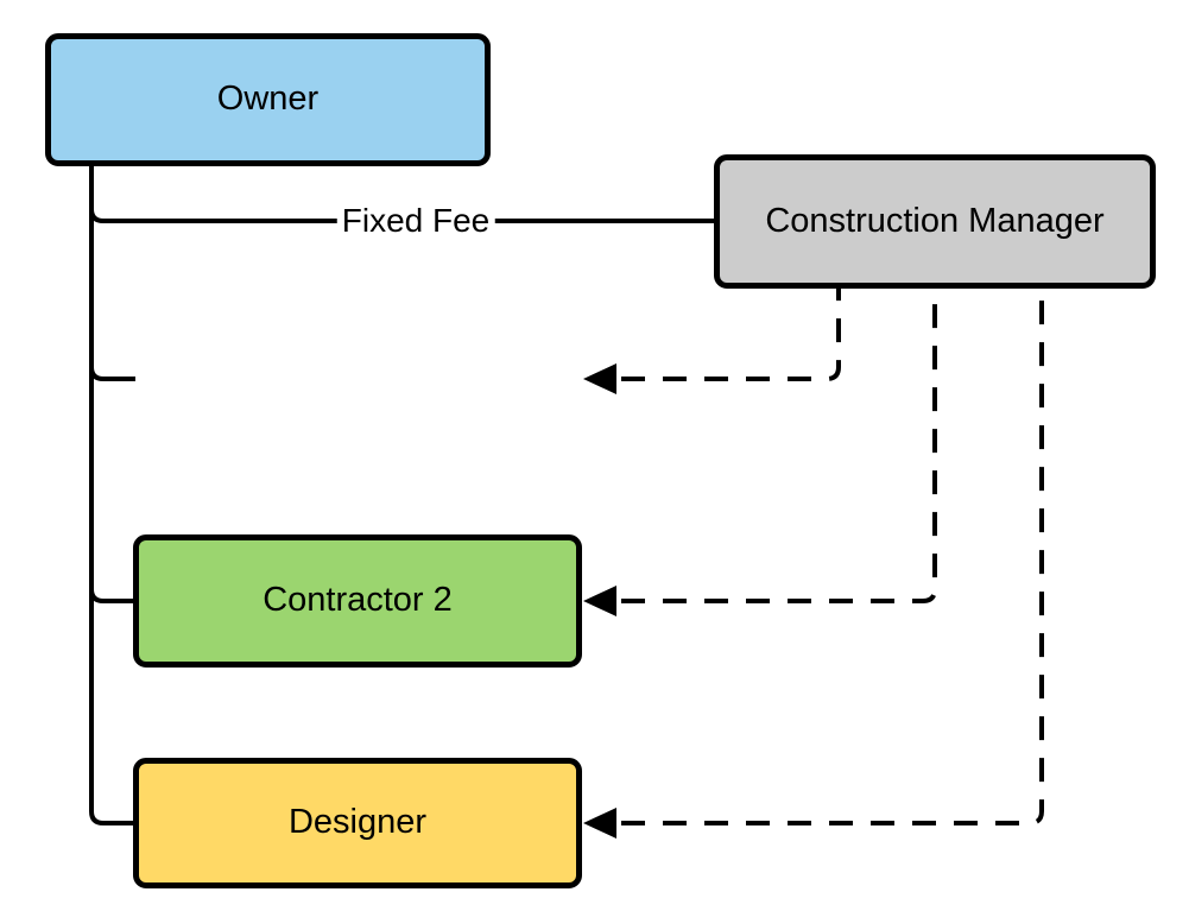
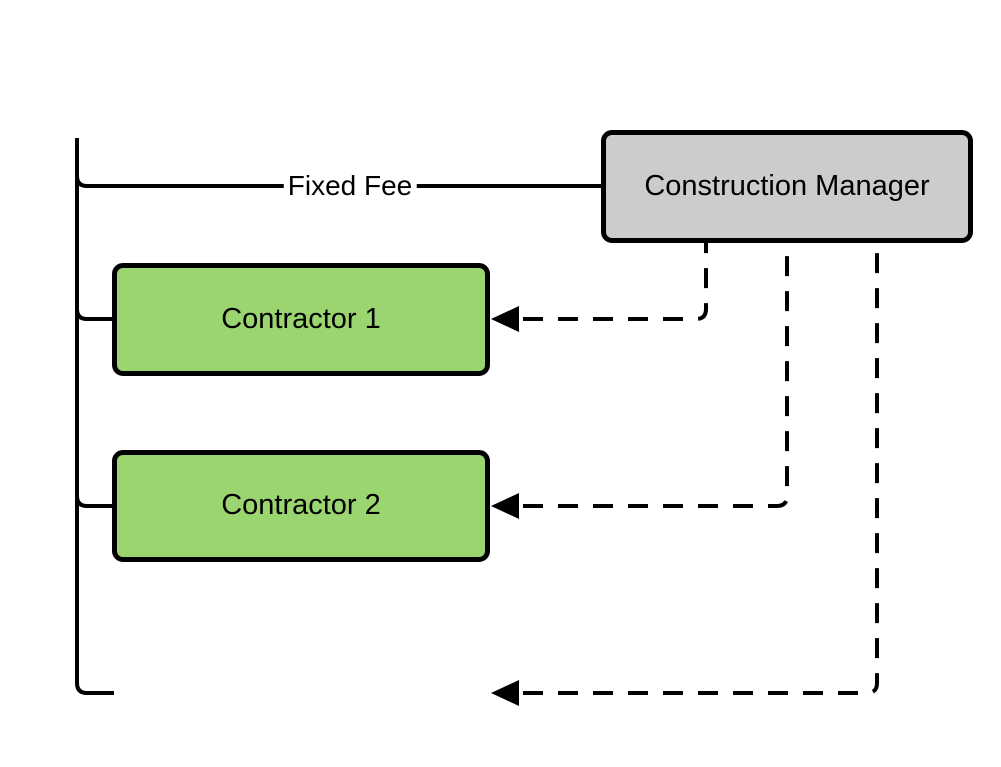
- Owner
  Construction Manager
+ Contractor 1
  Contractor 2
- Designer
  Fixed Fee
